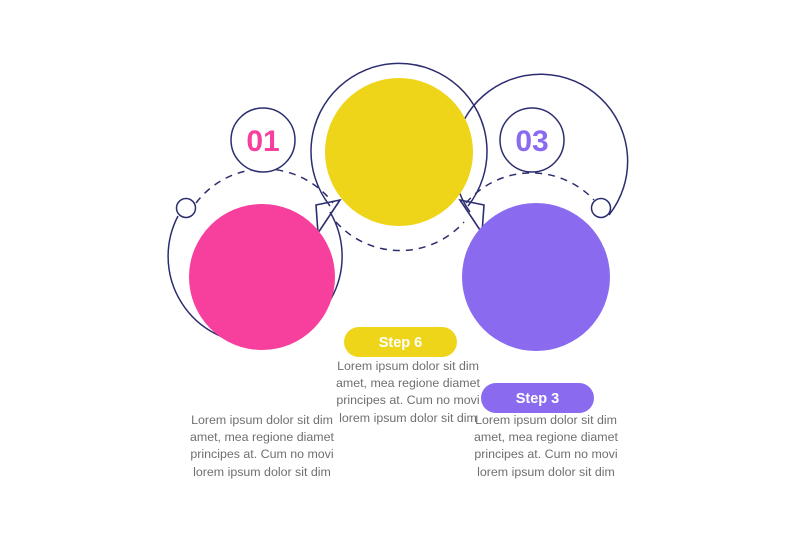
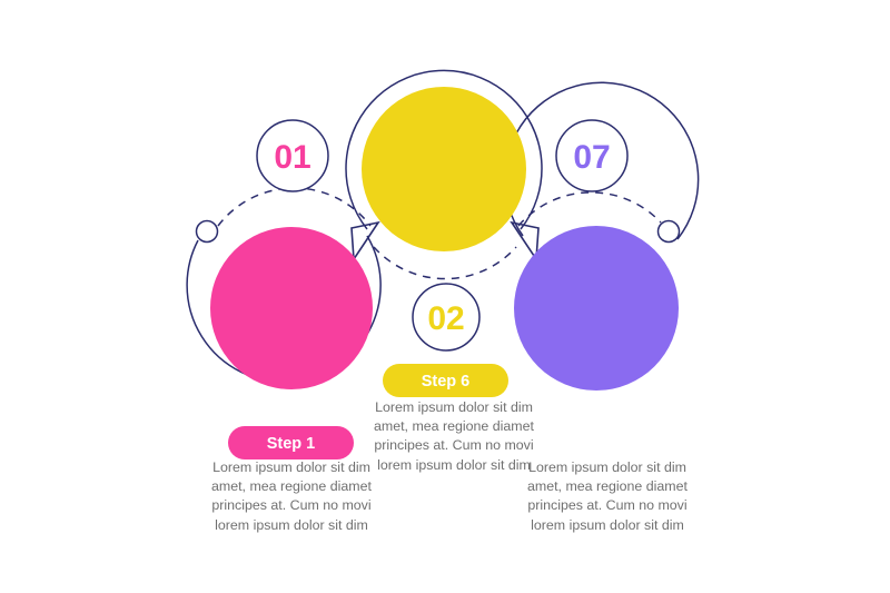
  01
+ 02
- 03
+ 07
+ Step 1
  Step 6
- Step 3
  Lorem ipsum dolor sit dim
  amet, mea regione diamet
  principes at. Cum no movi
  lorem ipsum dolor sit dim
  Lorem ipsum dolor sit dim
  amet, mea regione diamet
  principes at. Cum no movi
  lorem ipsum dolor sit dim
  Lorem ipsum dolor sit dim
  amet, mea regione diamet
  principes at. Cum no movi
  lorem ipsum dolor sit dim
